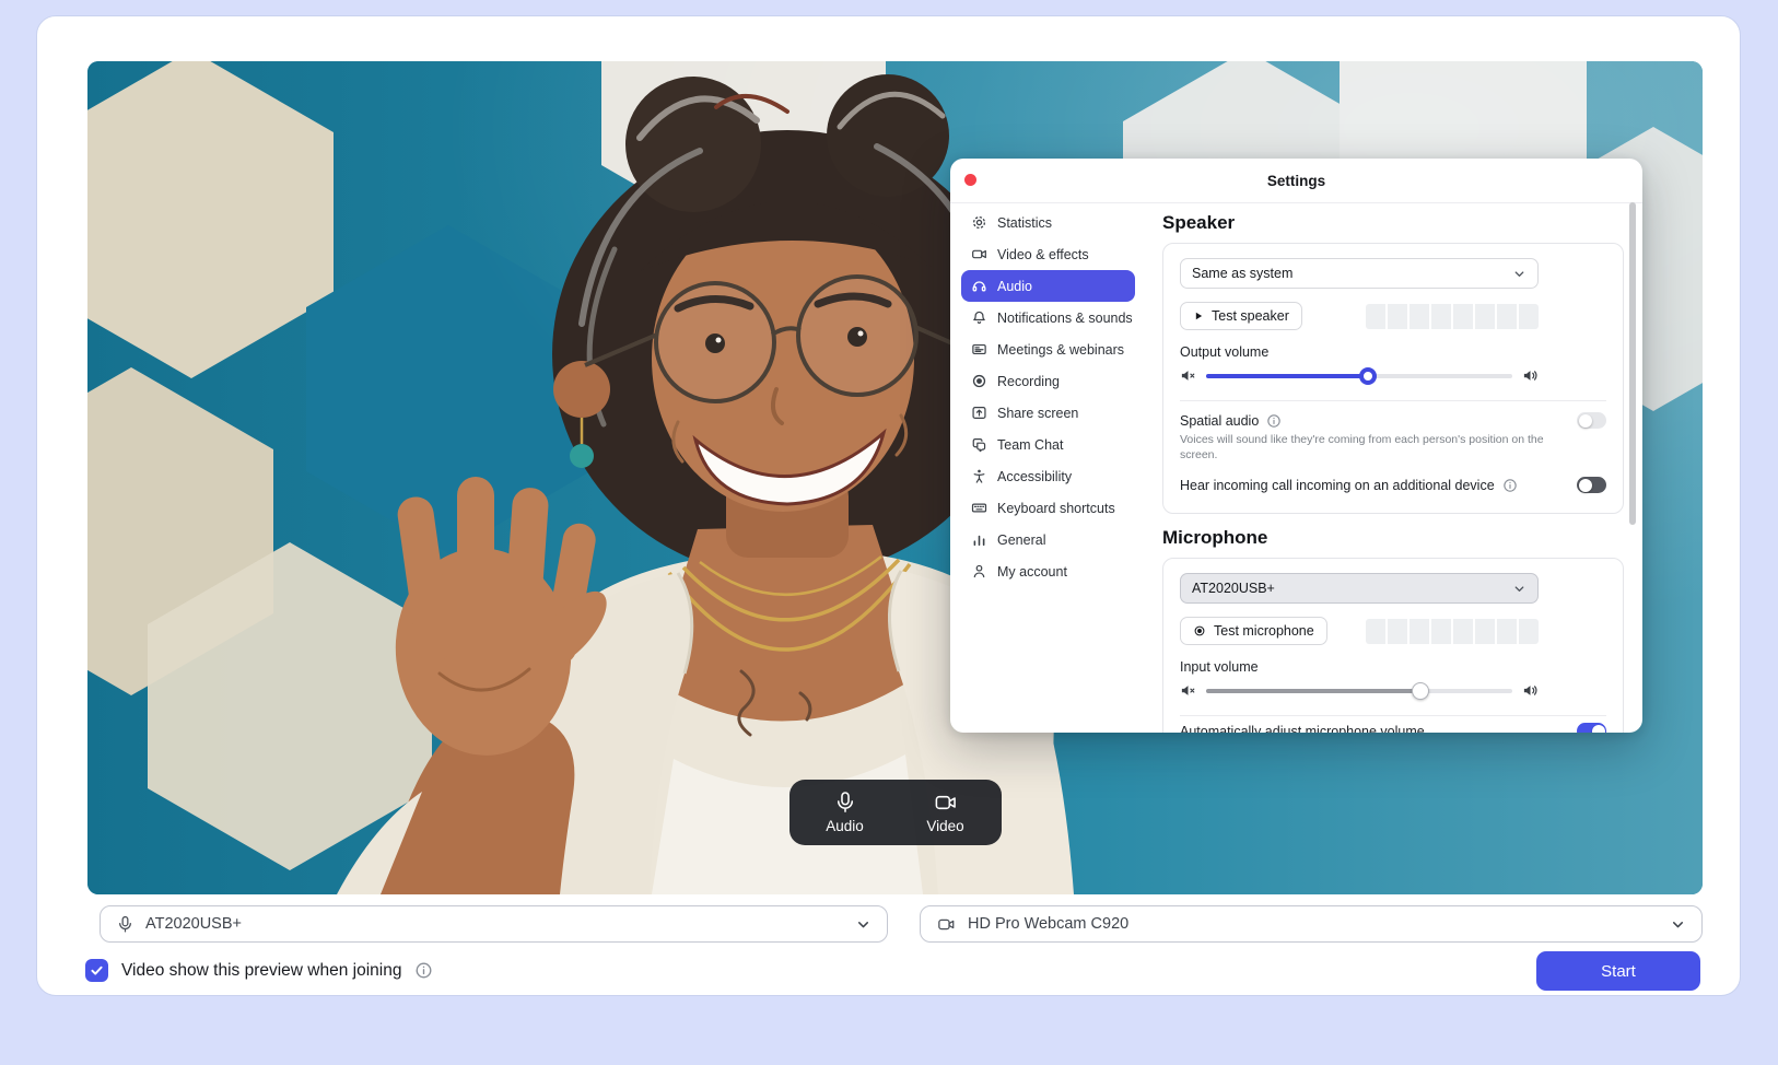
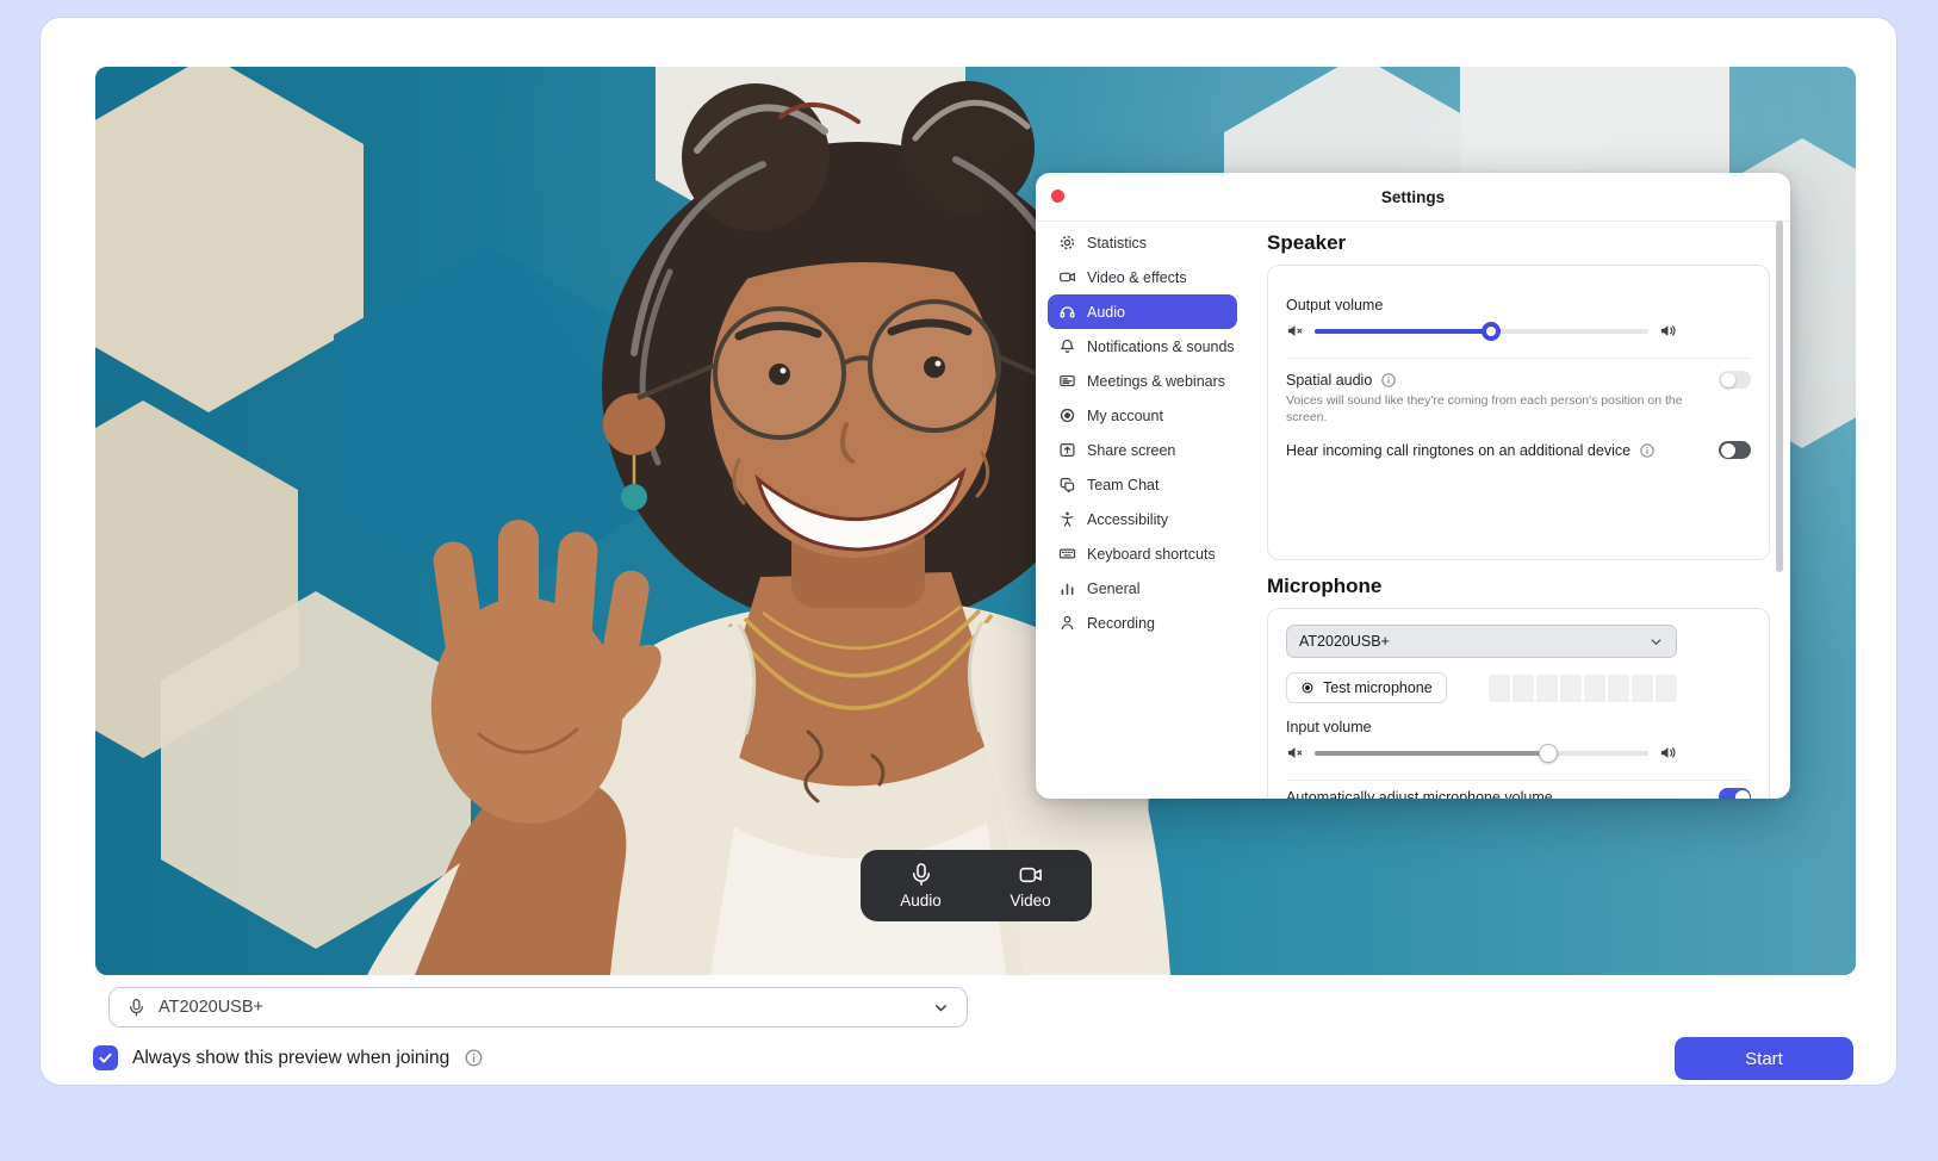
  Audio
  Video
  AT2020USB+
- HD Pro Webcam C920
- Video show this preview when joining
+ Always show this preview when joining
  Start
  Settings
  Statistics
  Video & effects
  Audio
  Notifications & sounds
  Meetings & webinars
- Recording
+ My account
  Share screen
  Team Chat
  Accessibility
  Keyboard shortcuts
  General
- My account
+ Recording
  Speaker
- Same as system
- Test speaker
  Output volume
  Spatial audio
  Voices will sound like they're coming from each person's position on the screen.
- Hear incoming call incoming on an additional device
+ Hear incoming call ringtones on an additional device
  Microphone
  AT2020USB+
  Test microphone
  Input volume
  Automatically adjust microphone volume
